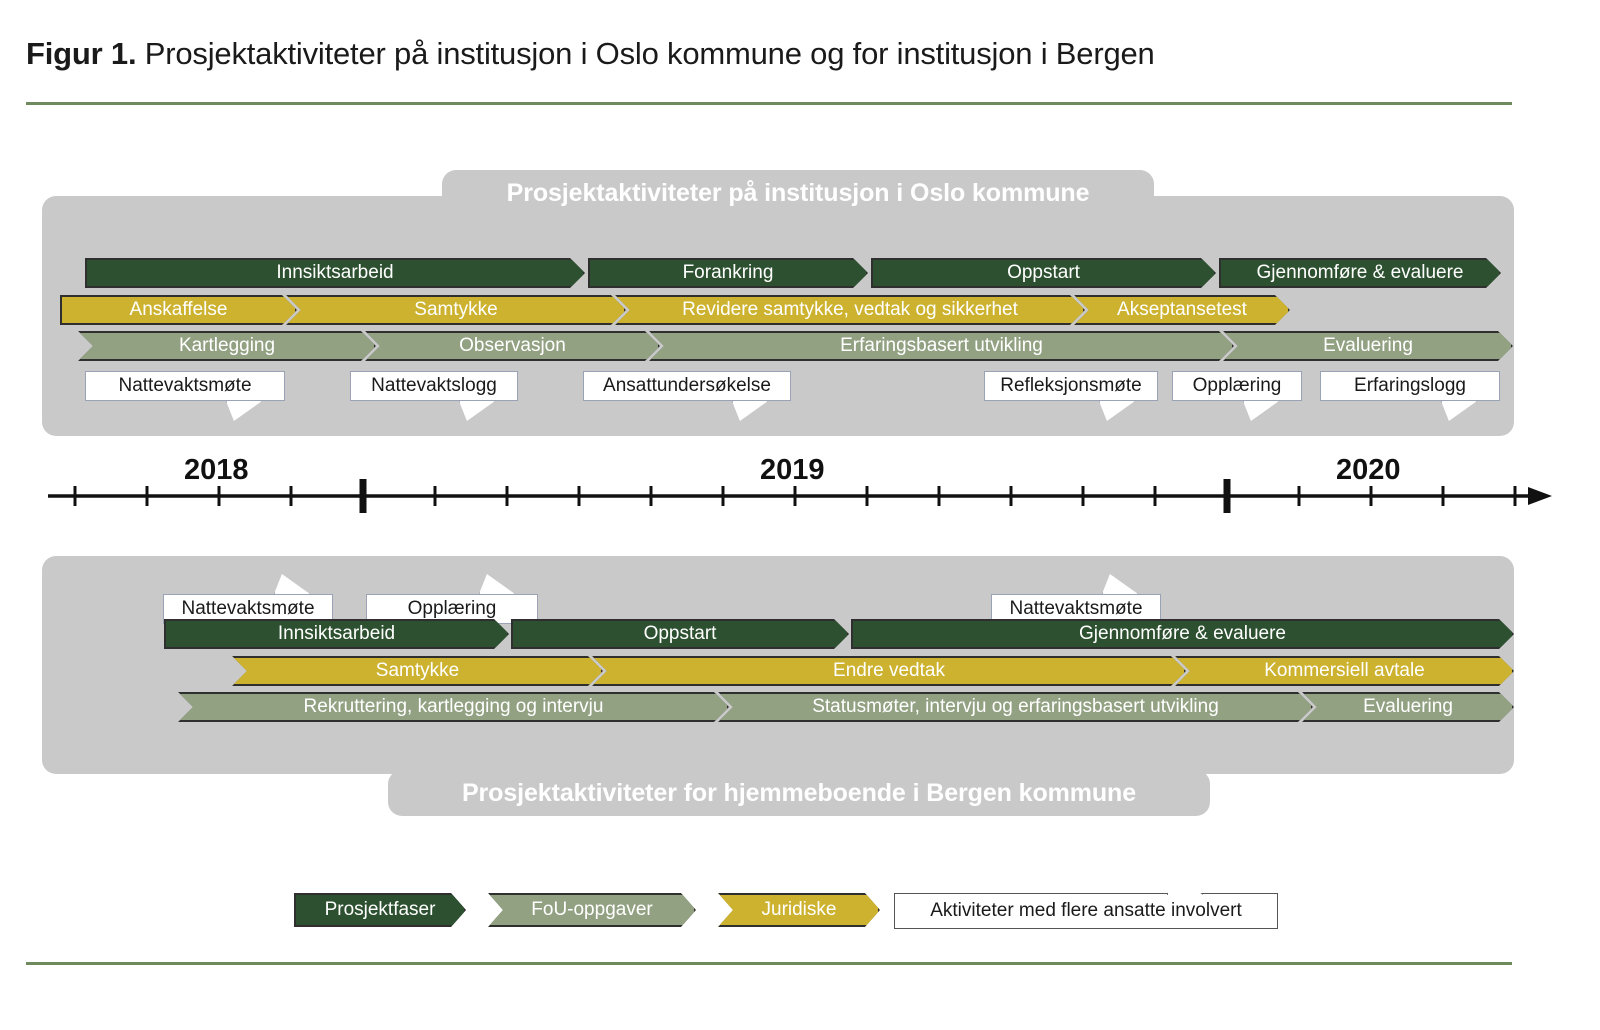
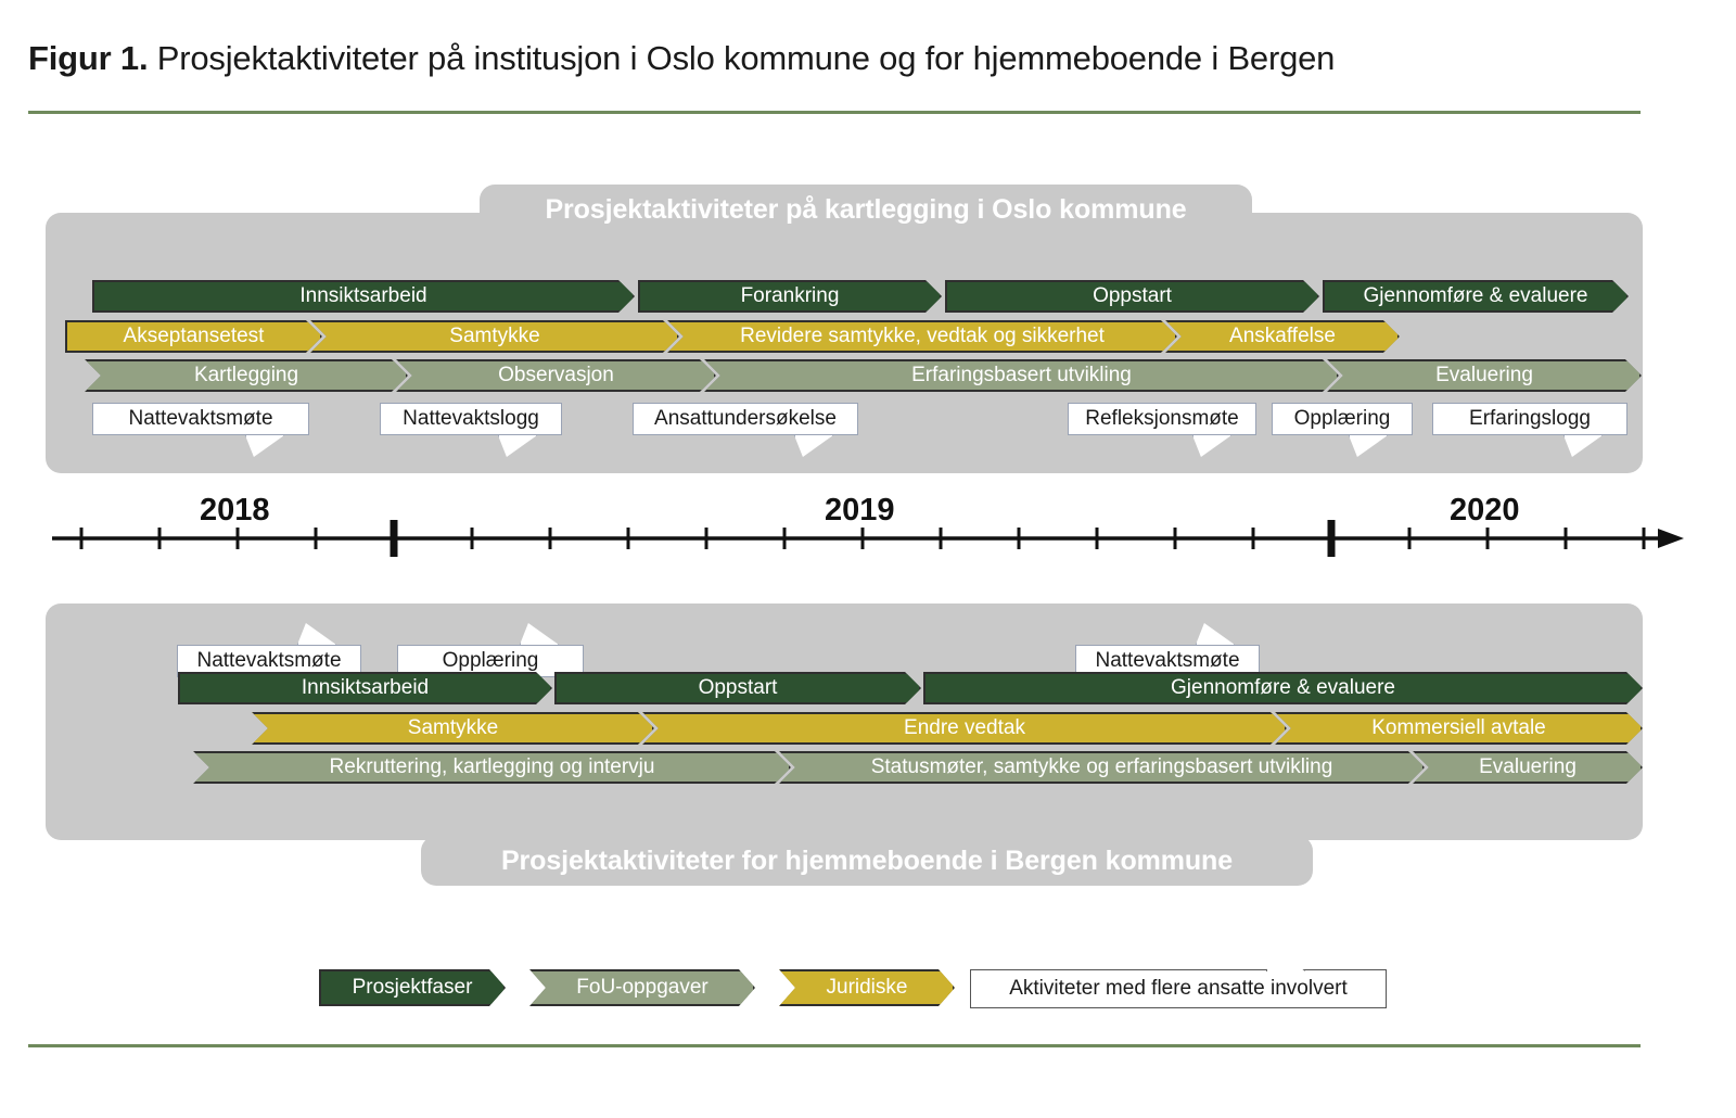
- Figur 1. Prosjektaktiviteter på institusjon i Oslo kommune og for institusjon i Bergen
+ Figur 1. Prosjektaktiviteter på institusjon i Oslo kommune og for hjemmeboende i Bergen
- Prosjektaktiviteter på institusjon i Oslo kommune
+ Prosjektaktiviteter på kartlegging i Oslo kommune
  Innsiktsarbeid
  Forankring
  Oppstart
  Gjennomføre & evaluere
- Anskaffelse
+ Akseptansetest
  Samtykke
  Revidere samtykke, vedtak og sikkerhet
- Akseptansetest
+ Anskaffelse
  Kartlegging
  Observasjon
  Erfaringsbasert utvikling
  Evaluering
  Nattevaktsmøte
  Nattevaktslogg
  Ansattundersøkelse
  Refleksjonsmøte
  Opplæring
  Erfaringslogg
  2018
  2019
  2020
  Prosjektaktiviteter for hjemmeboende i Bergen kommune
  Nattevaktsmøte
  Opplæring
  Nattevaktsmøte
  Innsiktsarbeid
  Oppstart
  Gjennomføre & evaluere
  Samtykke
  Endre vedtak
  Kommersiell avtale
  Rekruttering, kartlegging og intervju
- Statusmøter, intervju og erfaringsbasert utvikling
+ Statusmøter, samtykke og erfaringsbasert utvikling
  Evaluering
  Prosjektfaser
  FoU-oppgaver
  Juridiske
  Aktiviteter med flere ansatte involvert
